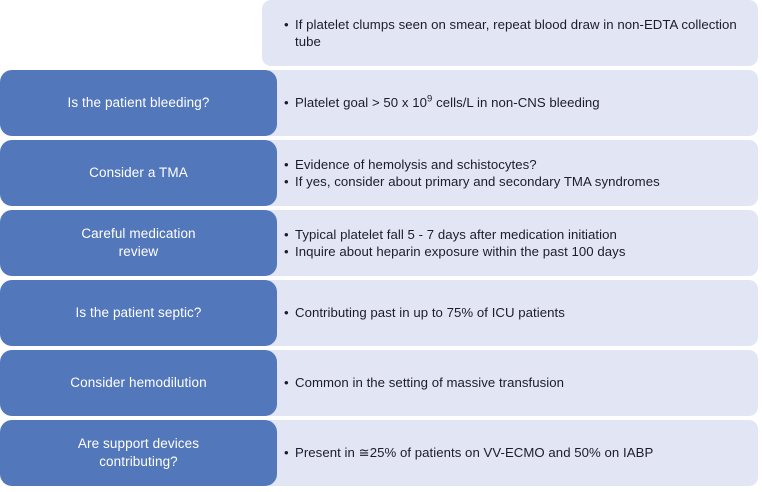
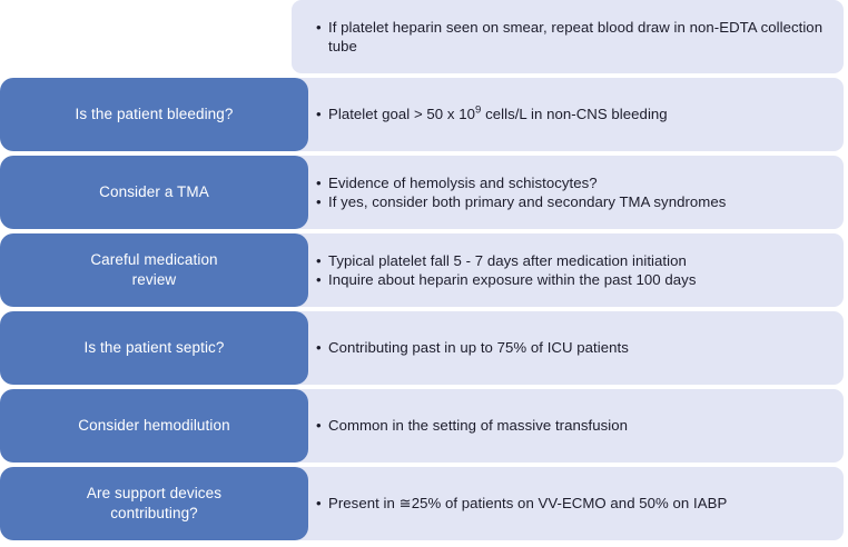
  •
- If platelet clumps seen on smear, repeat blood draw in non-EDTA collection tube
+ If platelet heparin seen on smear, repeat blood draw in non-EDTA collection tube
  •
  Platelet goal > 50 x 109 cells/L in non-CNS bleeding
  Is the patient bleeding?
  •
  Evidence of hemolysis and schistocytes?
  •
- If yes, consider about primary and secondary TMA syndromes
+ If yes, consider both primary and secondary TMA syndromes
  Consider a TMA
  •
  Typical platelet fall 5 - 7 days after medication initiation
  •
  Inquire about heparin exposure within the past 100 days
  Careful medication
  review
  •
  Contributing past in up to 75% of ICU patients
  Is the patient septic?
  •
  Common in the setting of massive transfusion
  Consider hemodilution
  •
  Present in ≅25% of patients on VV-ECMO and 50% on IABP
  Are support devices
  contributing?
